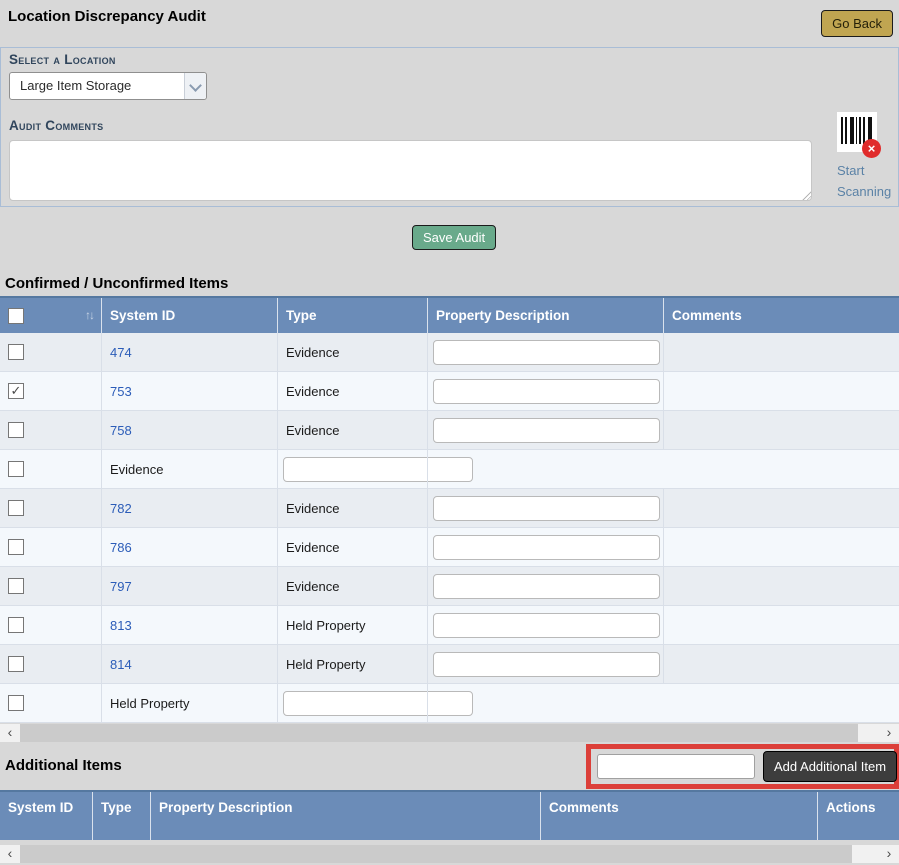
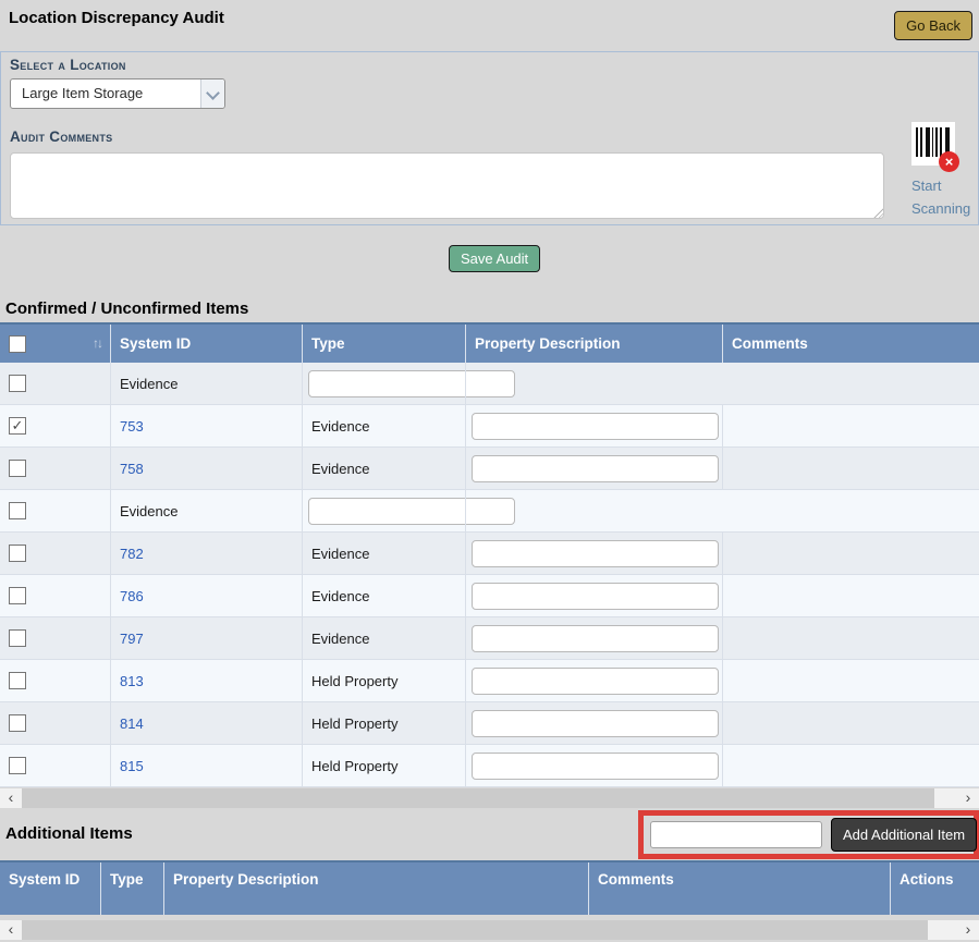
  Location Discrepancy Audit
  Go Back
  Select a Location
  Large Item Storage
  Audit Comments
  ×
  Start Scanning
  Save Audit
  Confirmed / Unconfirmed Items
  ↑↓
  System ID
  Type
  Property Description
  Comments
- 474
  Evidence
  ✓
  753
  Evidence
  758
  Evidence
  Evidence
  782
  Evidence
  786
  Evidence
  797
  Evidence
  813
  Held Property
  814
  Held Property
+ 815
  Held Property
  ‹
  ›
  Additional Items
  Add Additional Item
  System ID
  Type
  Property Description
  Comments
  Actions
  ‹
  ›
